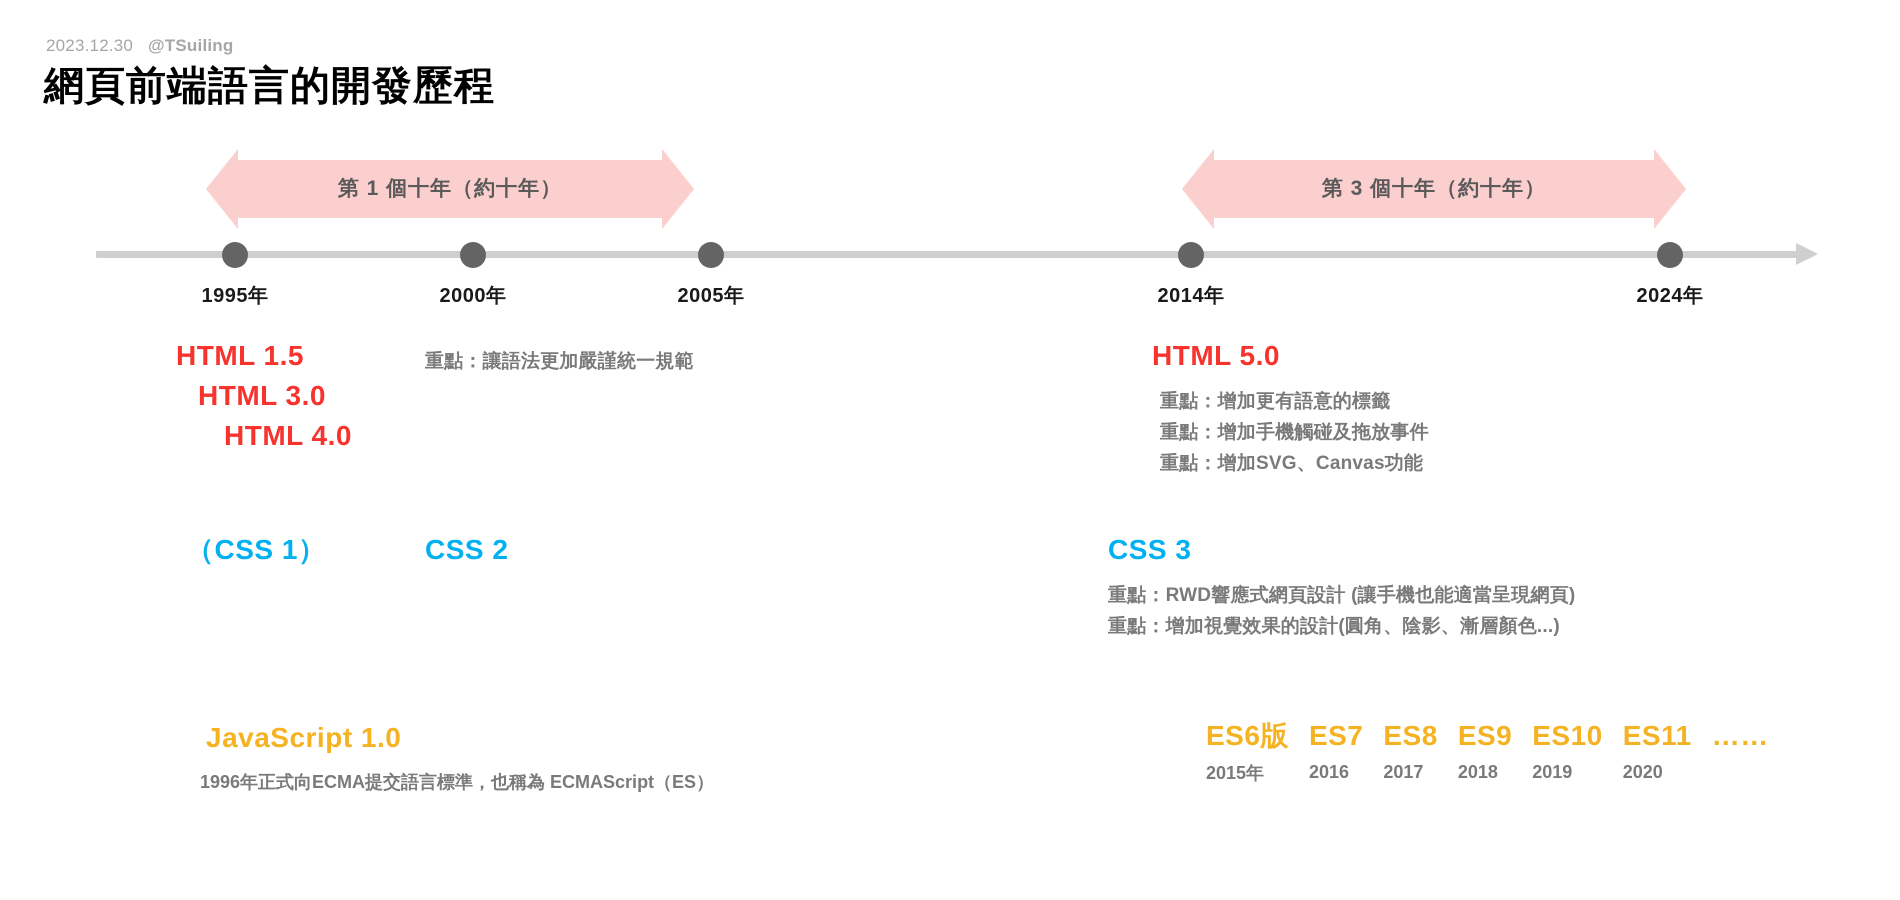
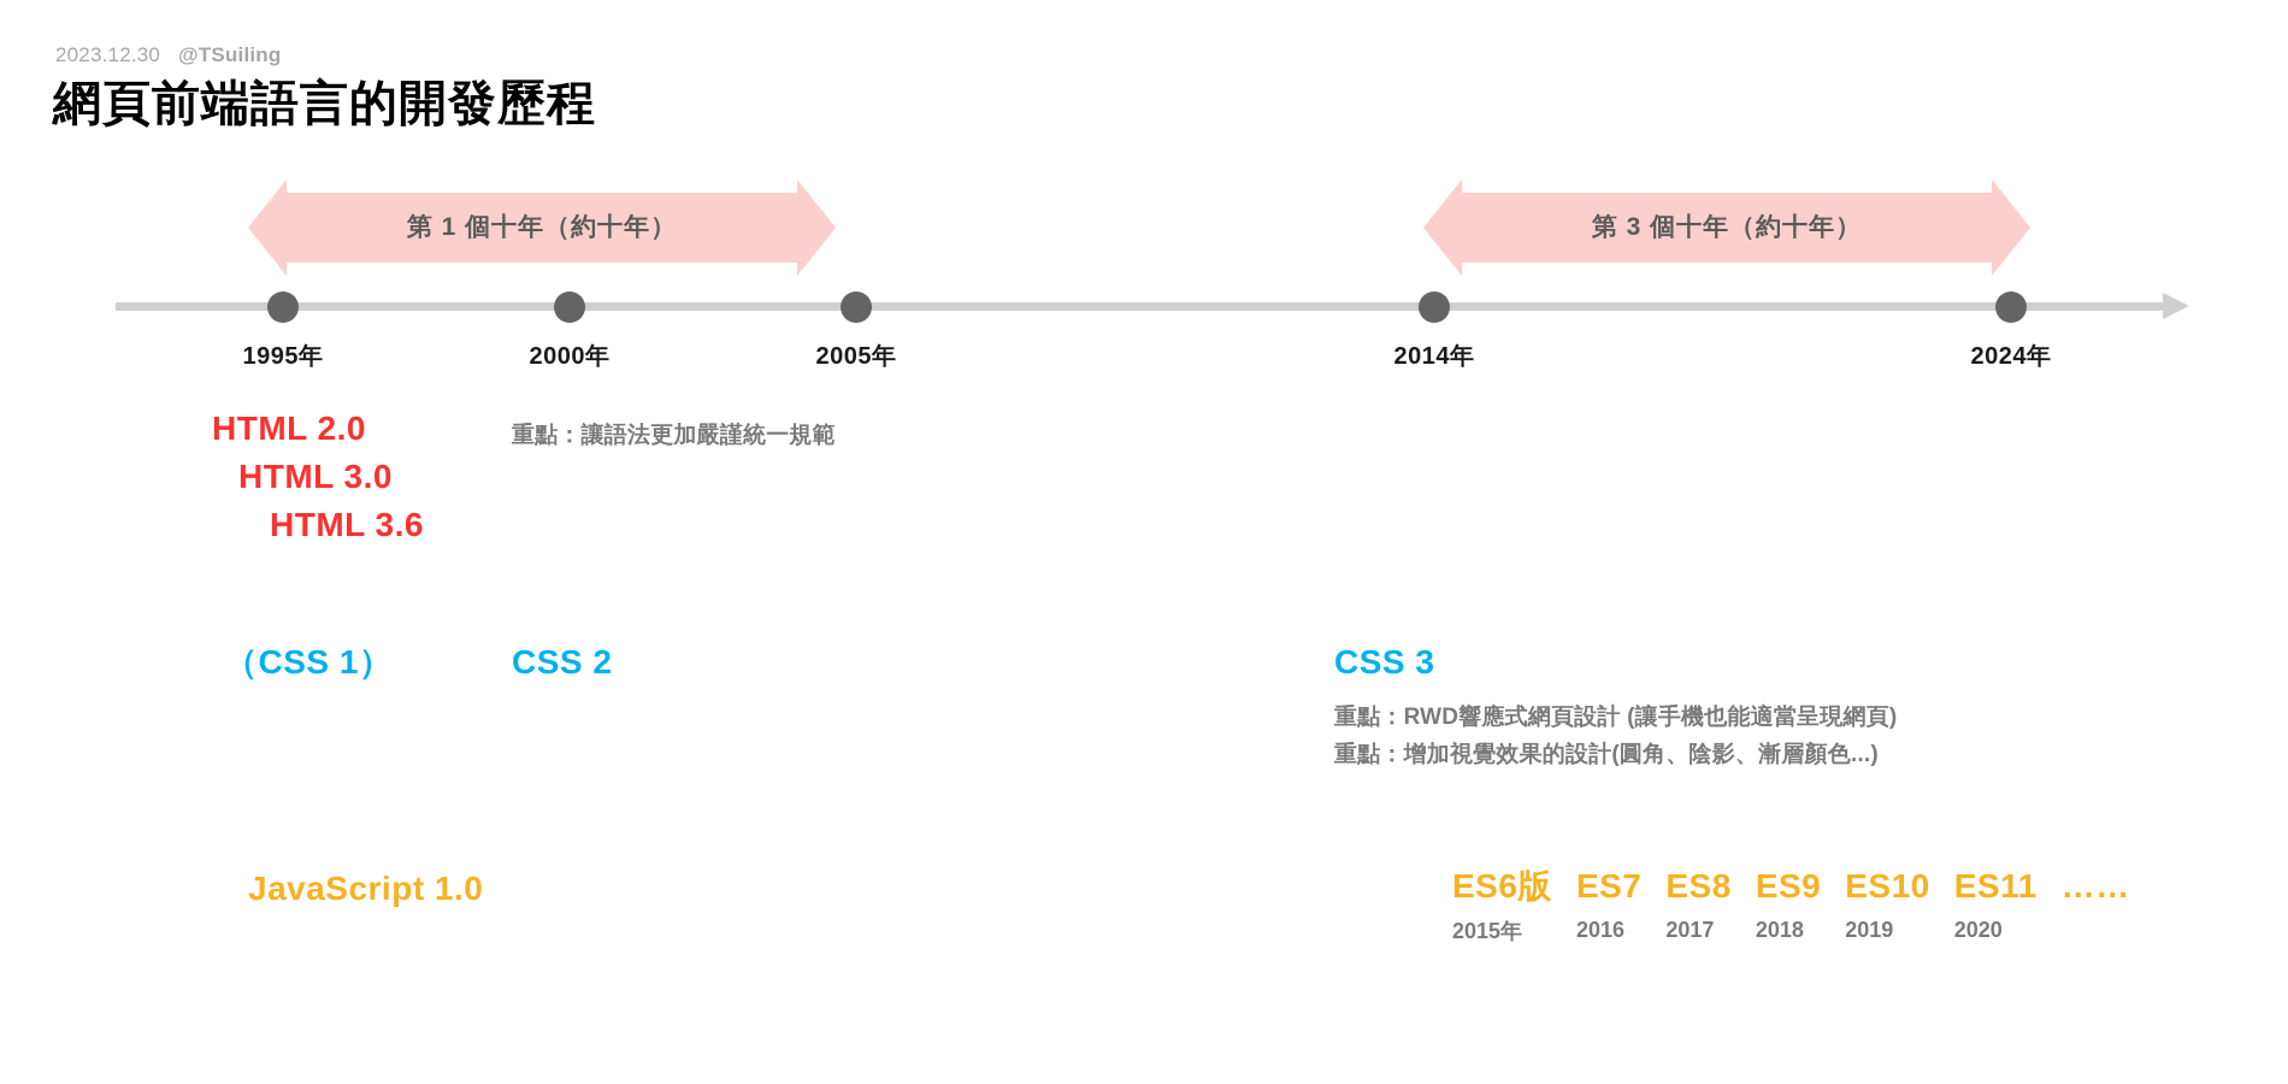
  2023.12.30 @TSuiling
  網頁前端語言的開發歷程
  第 1 個十年（約十年）
  第 3 個十年（約十年）
  1995年
  2000年
  2005年
  2014年
  2024年
- HTML 1.5
+ HTML 2.0
  HTML 3.0
- HTML 4.0
+ HTML 3.6
  重點：讓語法更加嚴謹統一規範
- HTML 5.0
- 重點：增加更有語意的標籤
- 重點：增加手機觸碰及拖放事件
- 重點：增加SVG、Canvas功能
  （CSS 1）
  CSS 2
  CSS 3
  重點：RWD響應式網頁設計 (讓手機也能適當呈現網頁)
  重點：增加視覺效果的設計(圓角、陰影、漸層顏色...)
  JavaScript 1.0
- 1996年正式向ECMA提交語言標準，也稱為 ECMAScript（ES）
  ES6版
  2015年
  ES7
  2016
  ES8
  2017
  ES9
  2018
  ES10
  2019
  ES11
  2020
  ……
